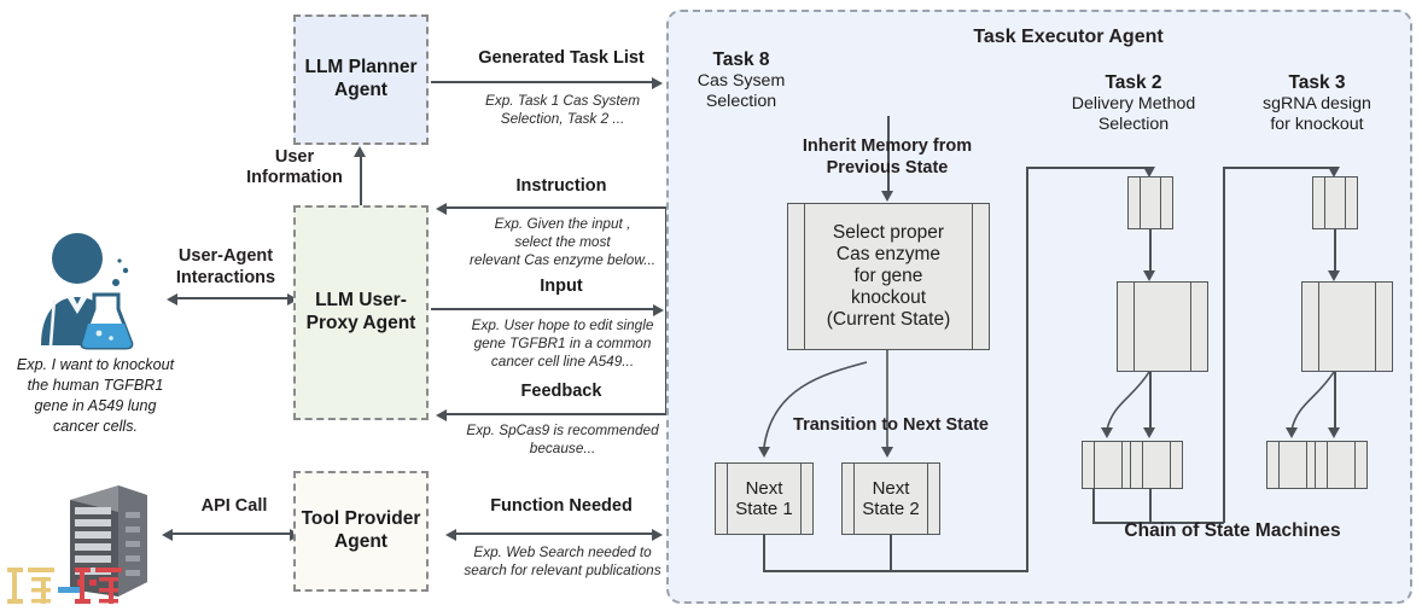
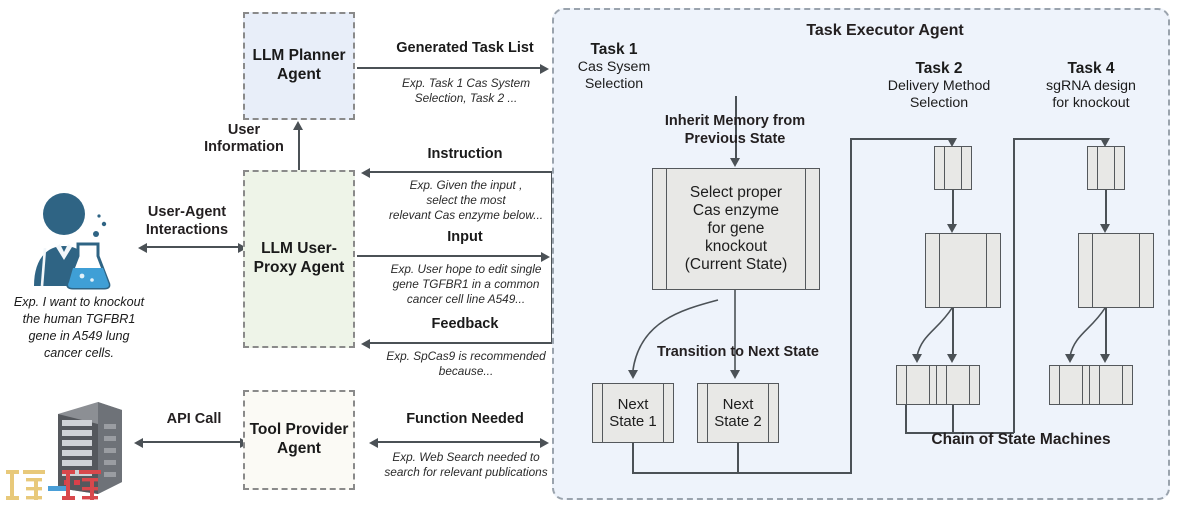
  Exp. I want to knockout
  the human TGFBR1
  gene in A549 lung
  cancer cells.
  User-Agent
  Interactions
  API Call
  LLM Planner Agent
  Generated Task List
  Exp. Task 1 Cas System
  Selection, Task 2 ...
  User
  Information
  LLM User-Proxy Agent
  Instruction
  Exp. Given the input ,
  select the most
  relevant Cas enzyme below...
  Input
  Exp. User hope to edit single
  gene TGFBR1 in a common
  cancer cell line A549...
  Feedback
  Exp. SpCas9 is recommended
  because...
  Tool Provider Agent
  Function Needed
  Exp. Web Search needed to
  search for relevant publications
  Task Executor Agent
- Task 8
+ Task 1
  Cas Sysem
  Selection
  Task 2
  Delivery Method
  Selection
- Task 3
+ Task 4
  sgRNA design
  for knockout
  Inherit Memory from
  Previous State
  Select proper
  Cas enzyme
  for gene
  knockout
  (Current State)
  Transition to Next State
  Next
  State 1
  Next
  State 2
  Chain of State Machines
